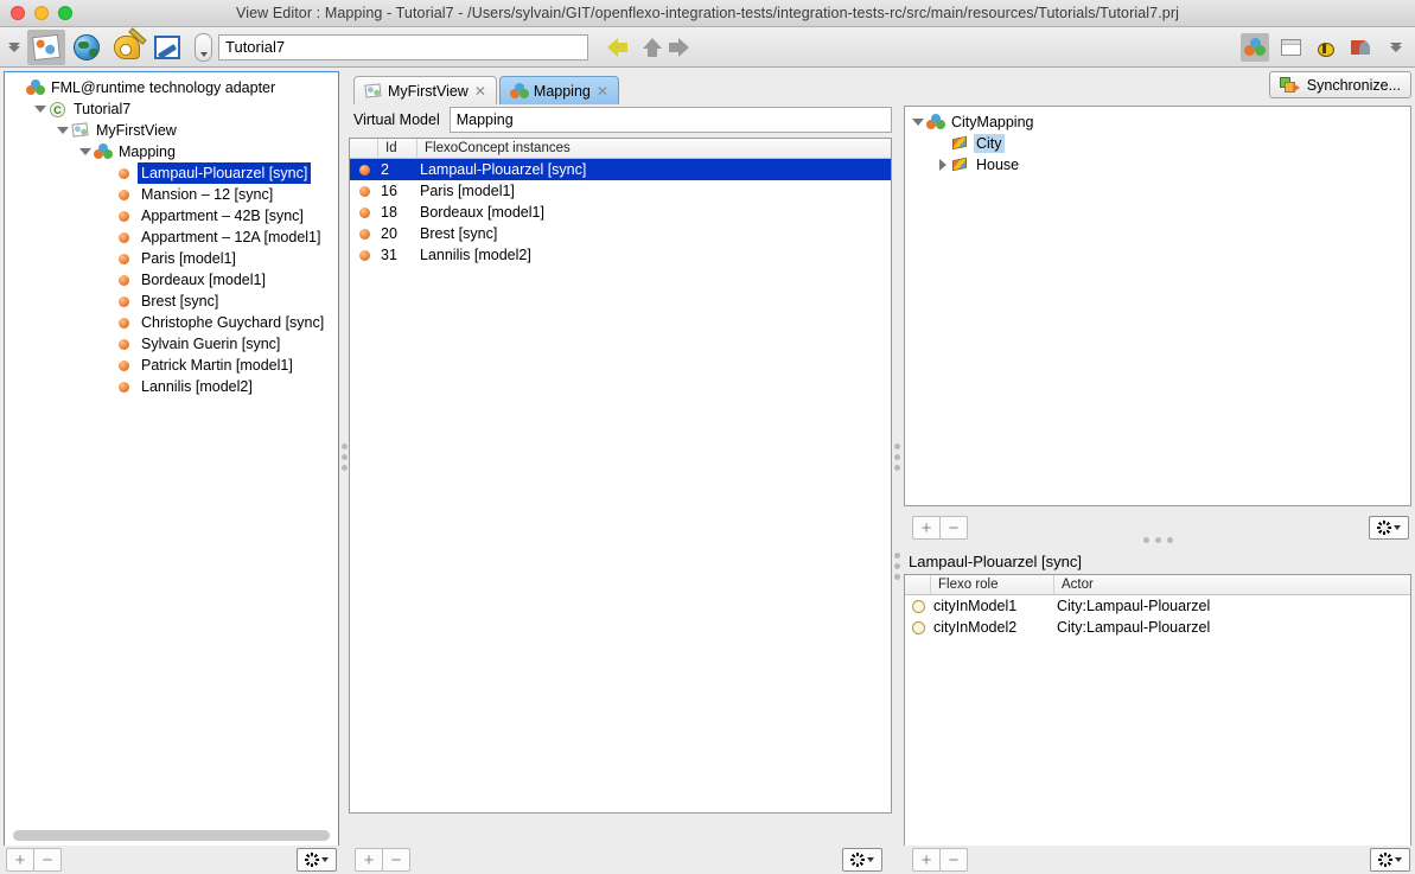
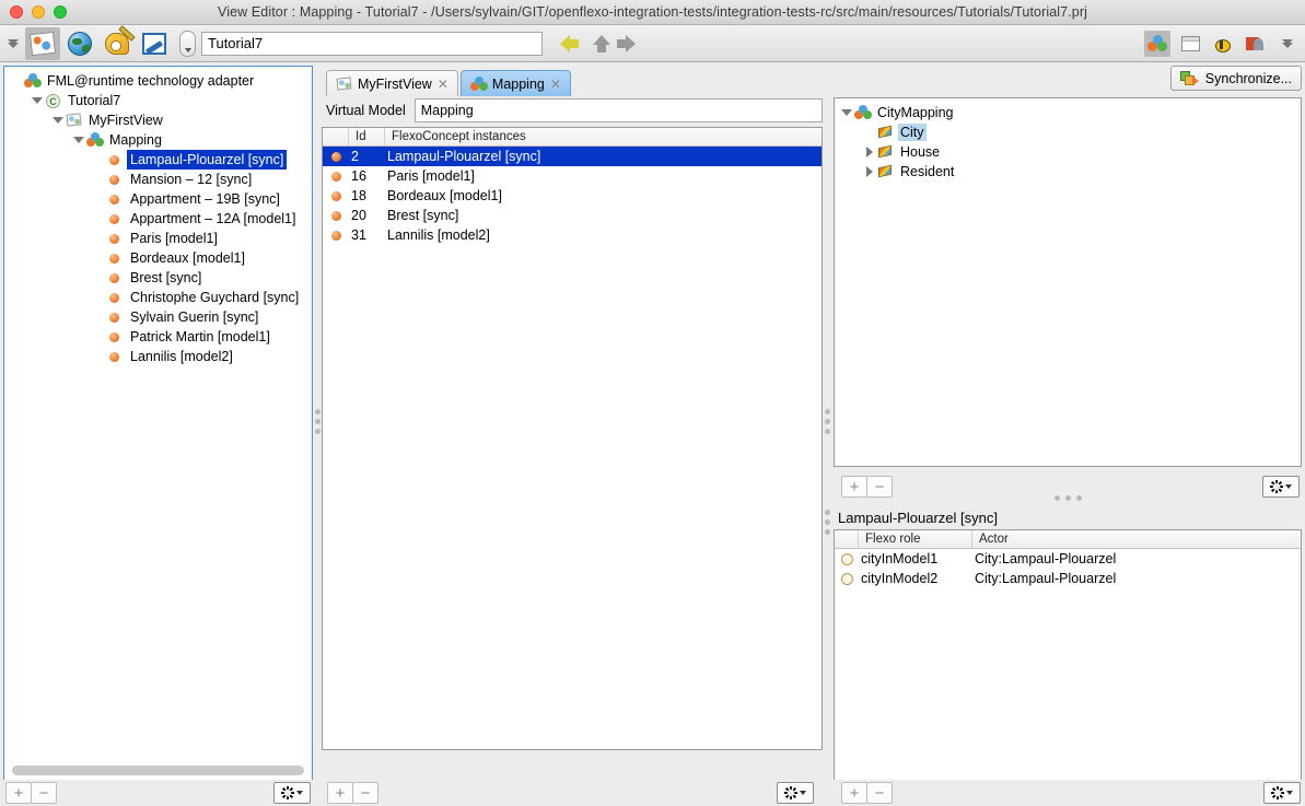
  View Editor : Mapping - Tutorial7 - /Users/sylvain/GIT/openflexo-integration-tests/integration-tests-rc/src/main/resources/Tutorials/Tutorial7.prj
  Tutorial7
  FML@runtime technology adapter
  C
  Tutorial7
  MyFirstView
  Mapping
  Lampaul-Plouarzel [sync]
  Mansion – 12 [sync]
- Appartment – 42B [sync]
+ Appartment – 19B [sync]
  Appartment – 12A [model1]
  Paris [model1]
  Bordeaux [model1]
  Brest [sync]
  Christophe Guychard [sync]
  Sylvain Guerin [sync]
  Patrick Martin [model1]
  Lannilis [model2]
  MyFirstView
  ✕
  Mapping
  ✕
  Virtual Model
  Mapping
  Id
  FlexoConcept instances
  2
  Lampaul-Plouarzel [sync]
  16
  Paris [model1]
  18
  Bordeaux [model1]
  20
  Brest [sync]
  31
  Lannilis [model2]
  Synchronize...
  CityMapping
  City
  House
+ Resident
  +
  −
  Lampaul-Plouarzel [sync]
  Flexo role
  Actor
  cityInModel1
  City:Lampaul-Plouarzel
  cityInModel2
  City:Lampaul-Plouarzel
  +
  −
  +
  −
  +
  −
